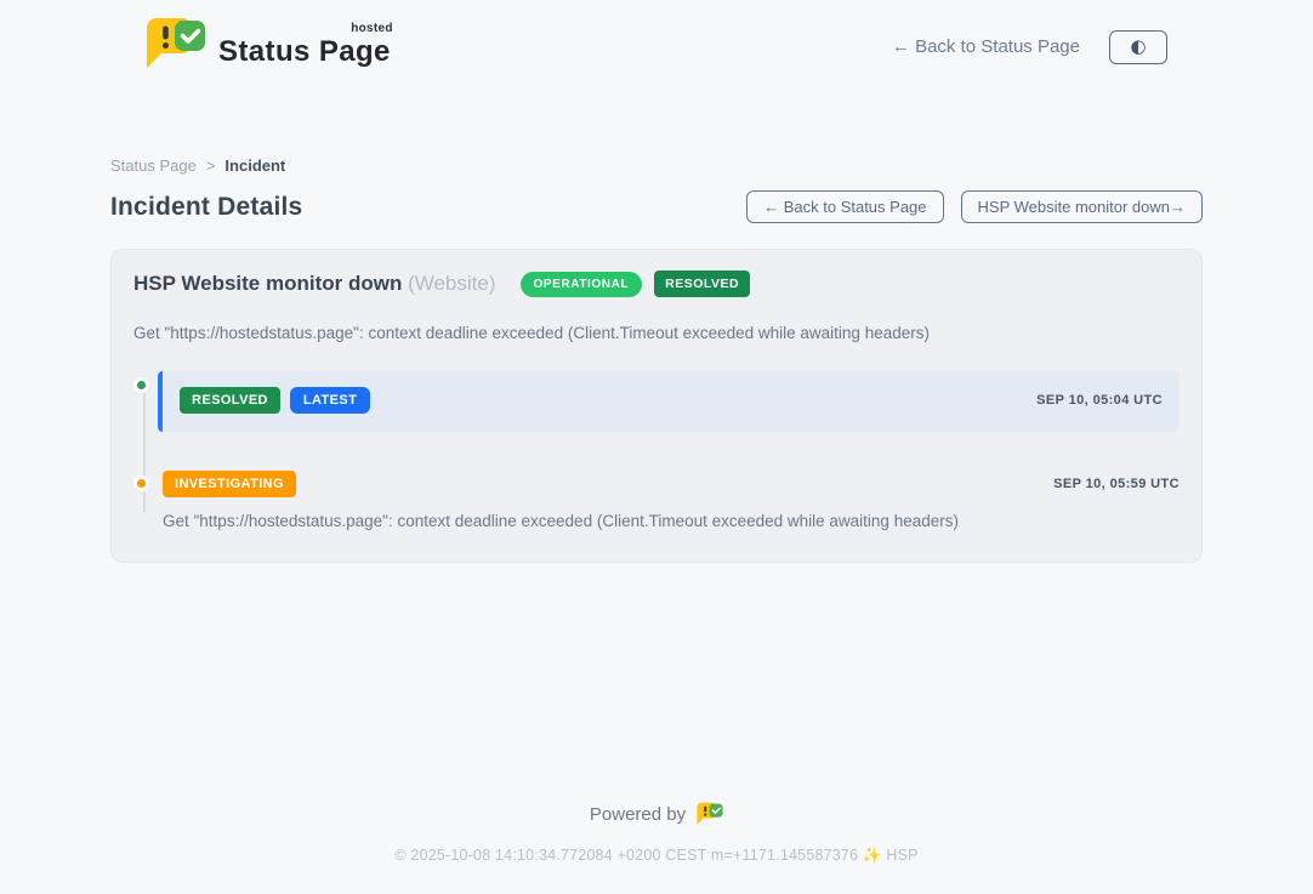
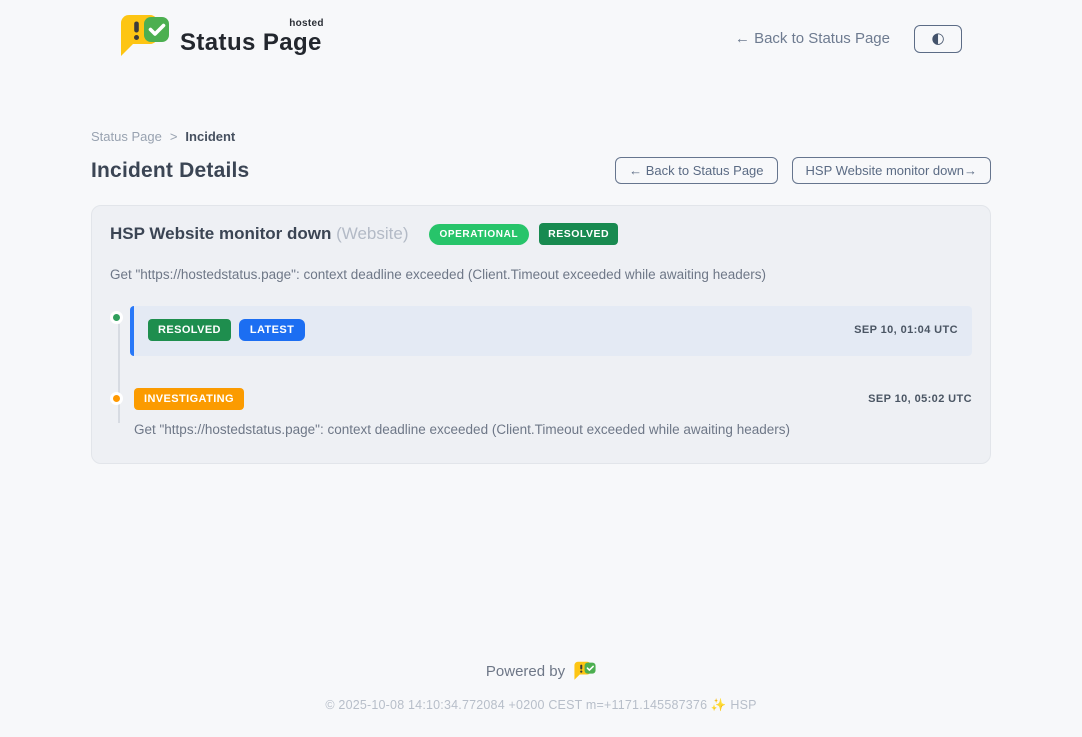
  Status Page
  hosted
  ← Back to Status Page
  ◐
  Status Page
  >
  Incident
  Incident Details
  ← Back to Status Page
  HSP Website monitor down→
  HSP Website monitor down (Website)
  OPERATIONAL
  RESOLVED
  Get "https://hostedstatus.page": context deadline exceeded (Client.Timeout exceeded while awaiting headers)
  RESOLVED
  LATEST
- SEP 10, 05:04 UTC
+ SEP 10, 01:04 UTC
  INVESTIGATING
- SEP 10, 05:59 UTC
+ SEP 10, 05:02 UTC
  Get "https://hostedstatus.page": context deadline exceeded (Client.Timeout exceeded while awaiting headers)
  Powered by
  © 2025-10-08 14:10:34.772084 +0200 CEST m=+1171.145587376 ✨ HSP
